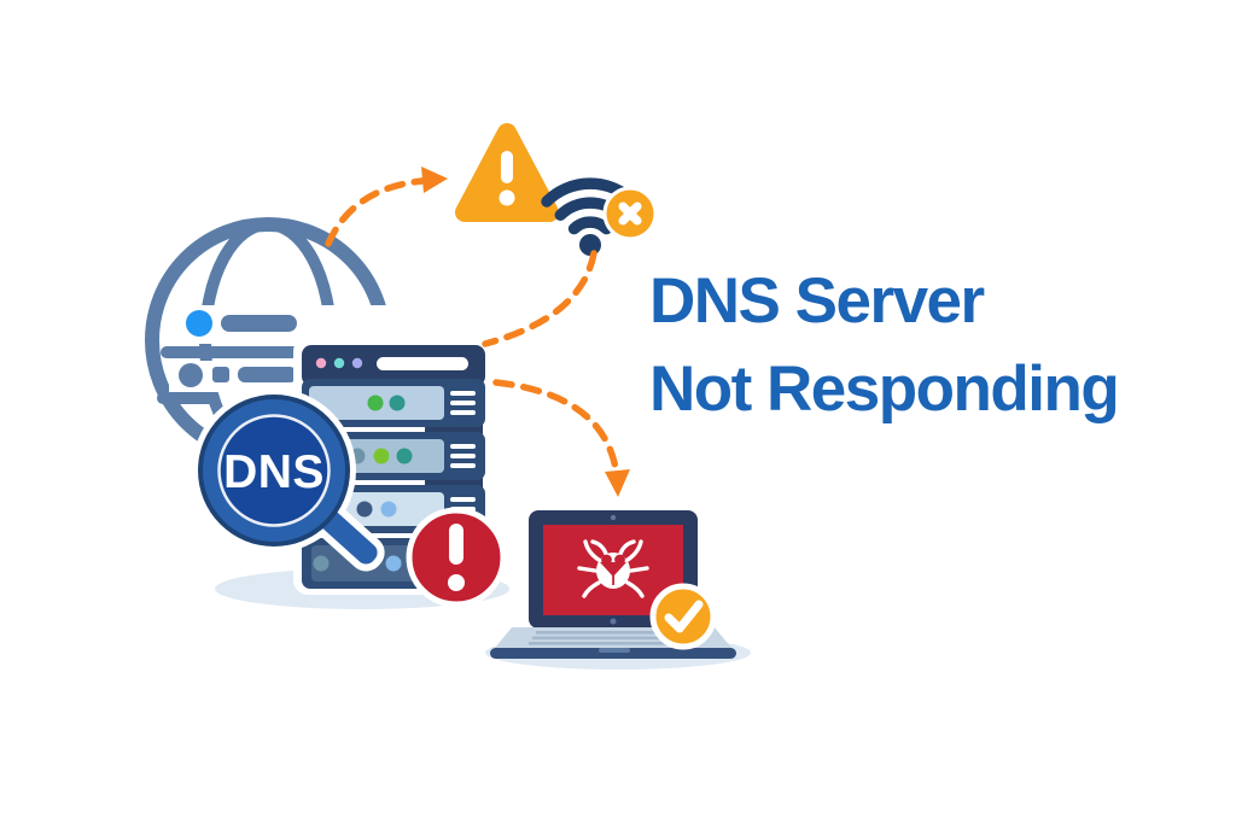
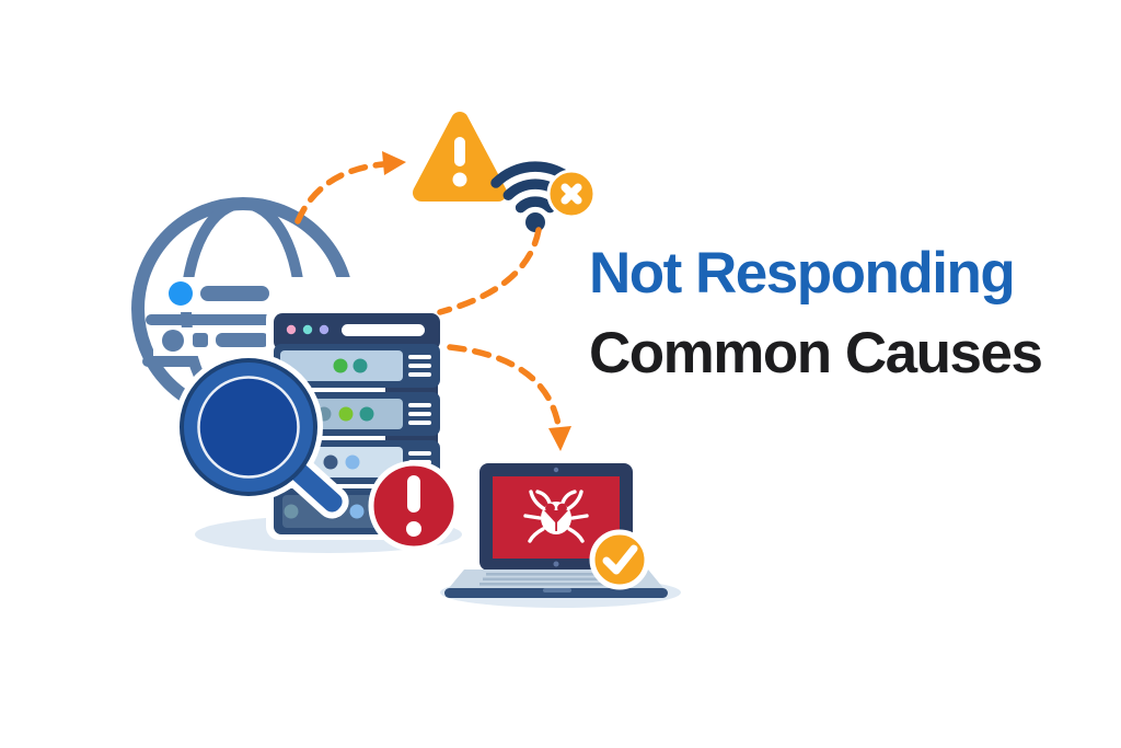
- DNS
- DNS Server
  Not Responding
+ Common Causes
